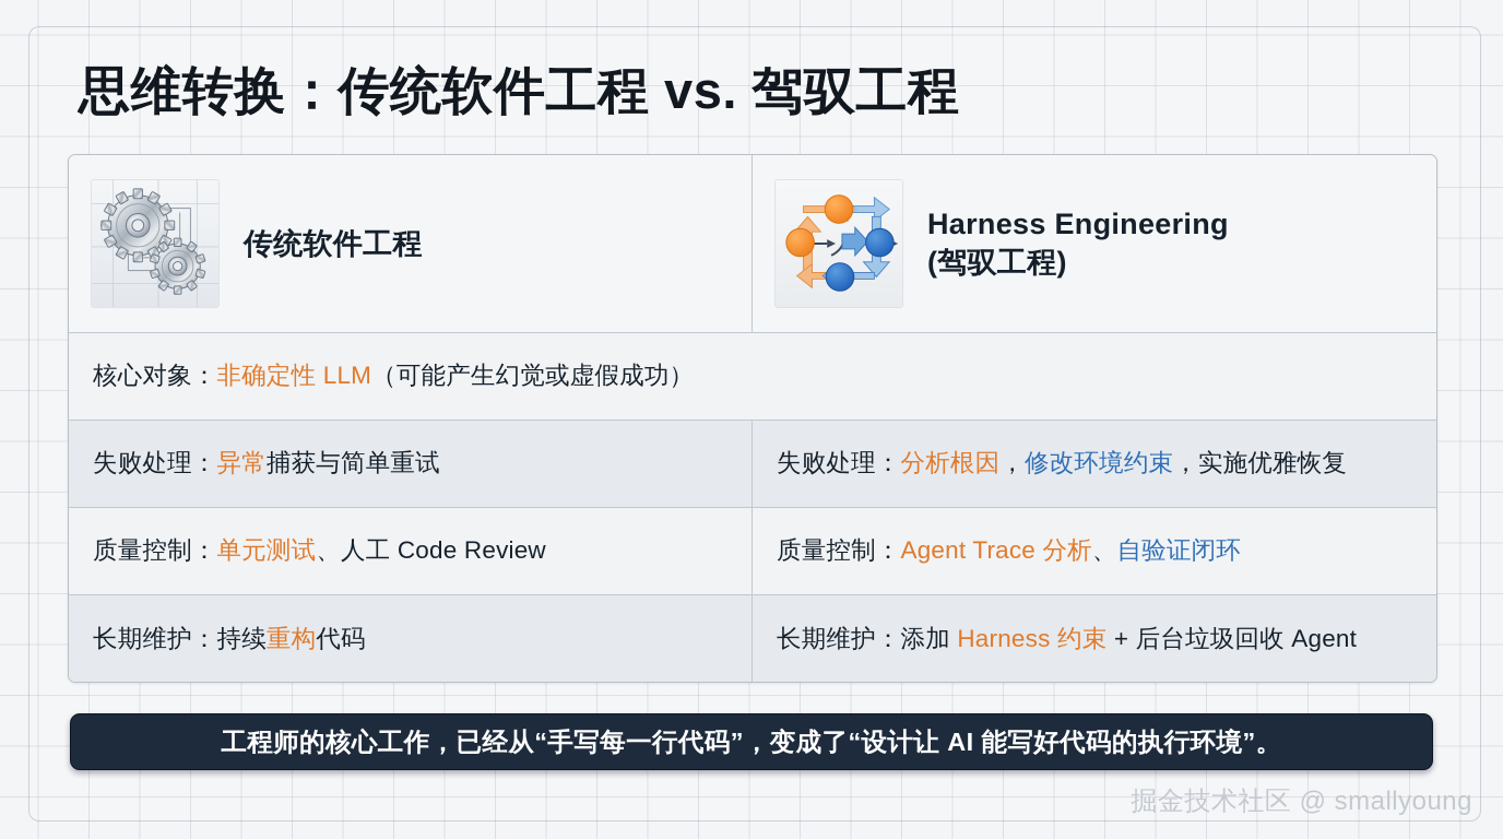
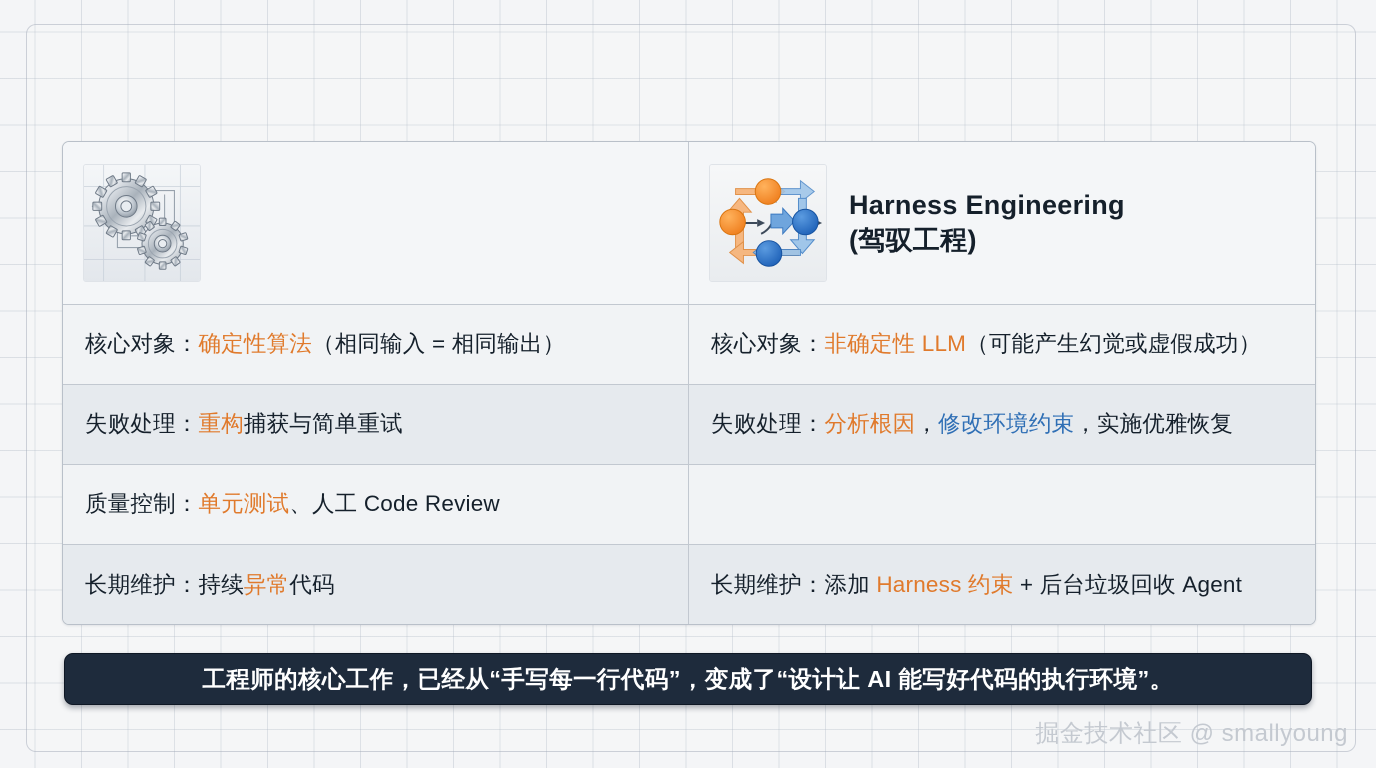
- 思维转换：传统软件工程 vs. 驾驭工程
- 传统软件工程
  Harness Engineering
  (驾驭工程)
+ 核心对象：确定性算法（相同输入 = 相同输出）
  核心对象：非确定性 LLM（可能产生幻觉或虚假成功）
- 失败处理：异常捕获与简单重试
+ 失败处理：重构捕获与简单重试
  失败处理：分析根因，修改环境约束，实施优雅恢复
  质量控制：单元测试、人工 Code Review
- 质量控制：Agent Trace 分析、自验证闭环
- 长期维护：持续重构代码
+ 长期维护：持续异常代码
  长期维护：添加 Harness 约束 + 后台垃圾回收 Agent
  工程师的核心工作，已经从“手写每一行代码”，变成了“设计让 AI 能写好代码的执行环境”。
  掘金技术社区 @ smallyoung
